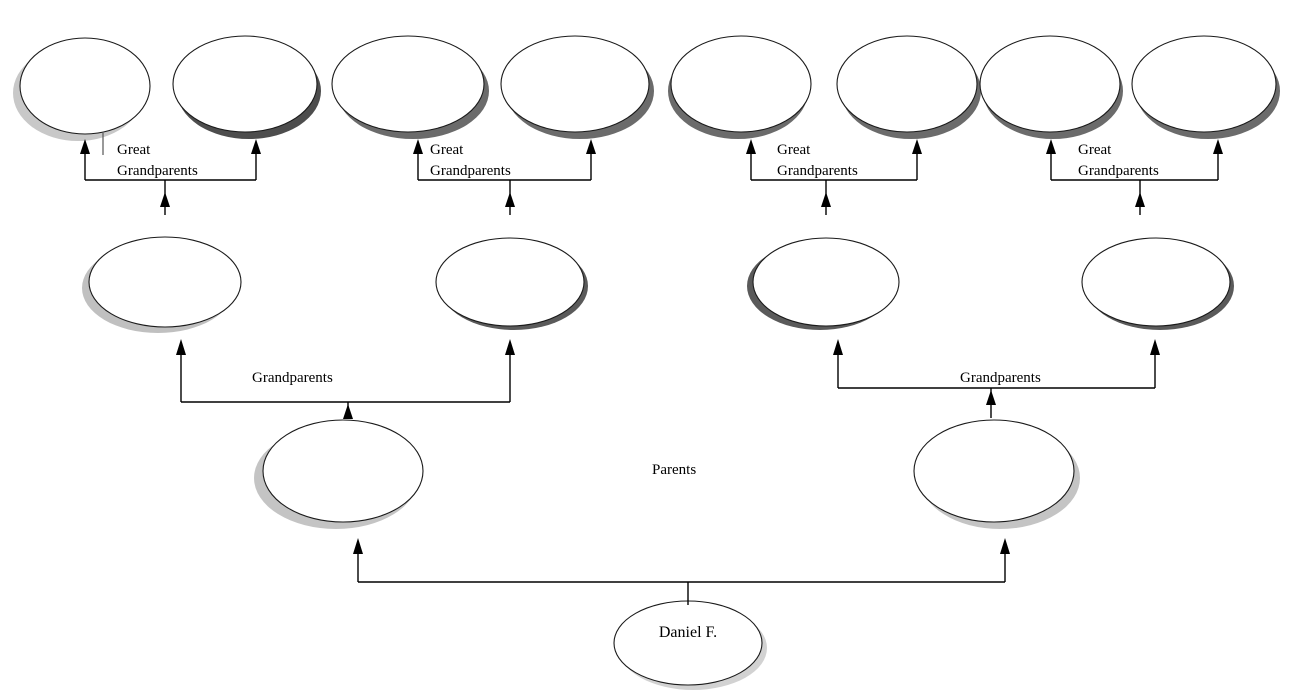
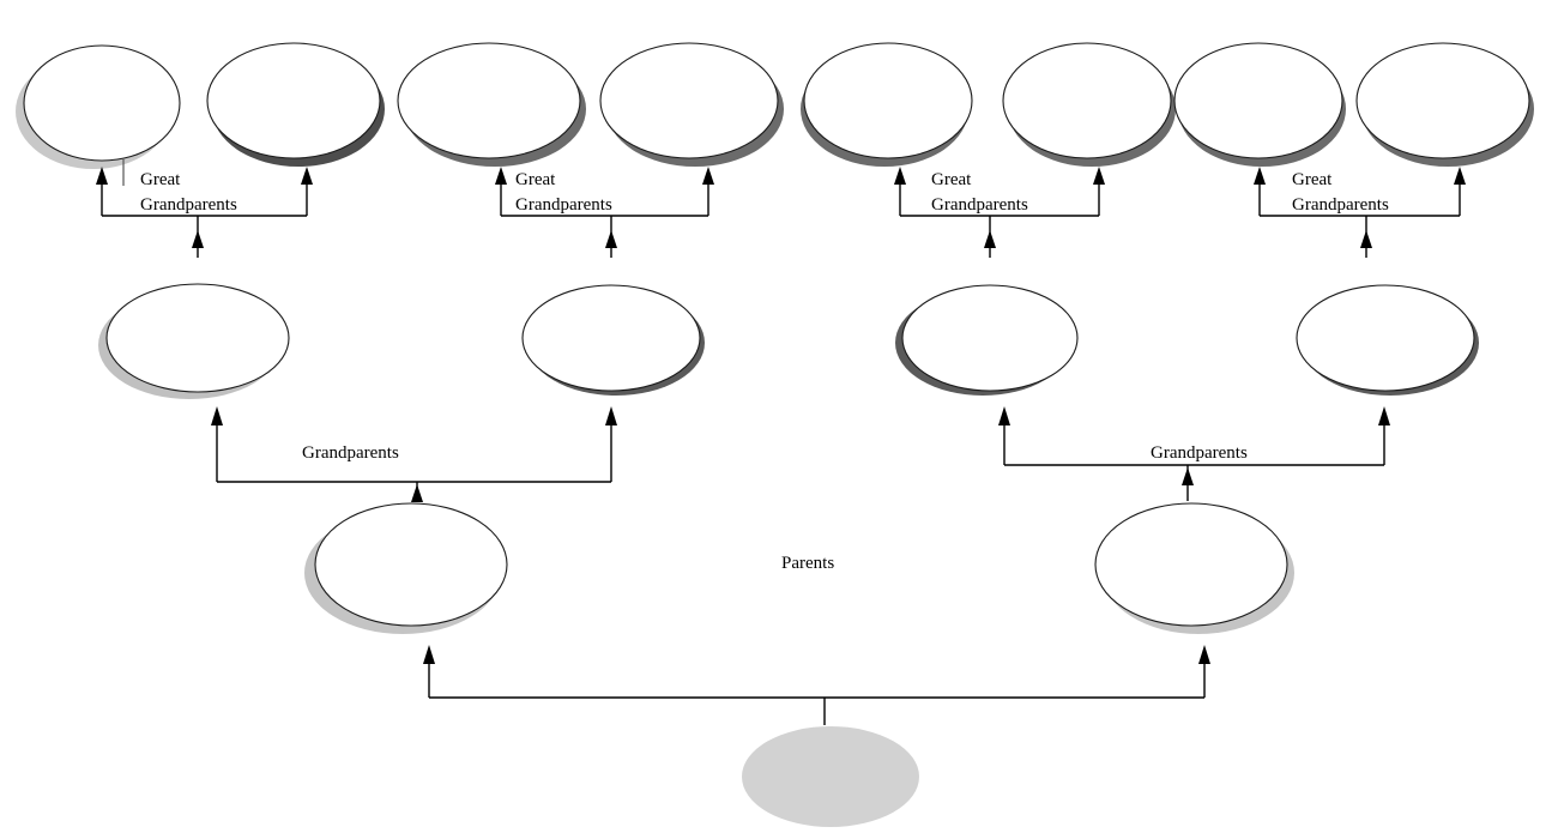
- Daniel F.
  Great
  Grandparents
  Great
  Grandparents
  Great
  Grandparents
  Great
  Grandparents
  Grandparents
  Grandparents
  Parents
